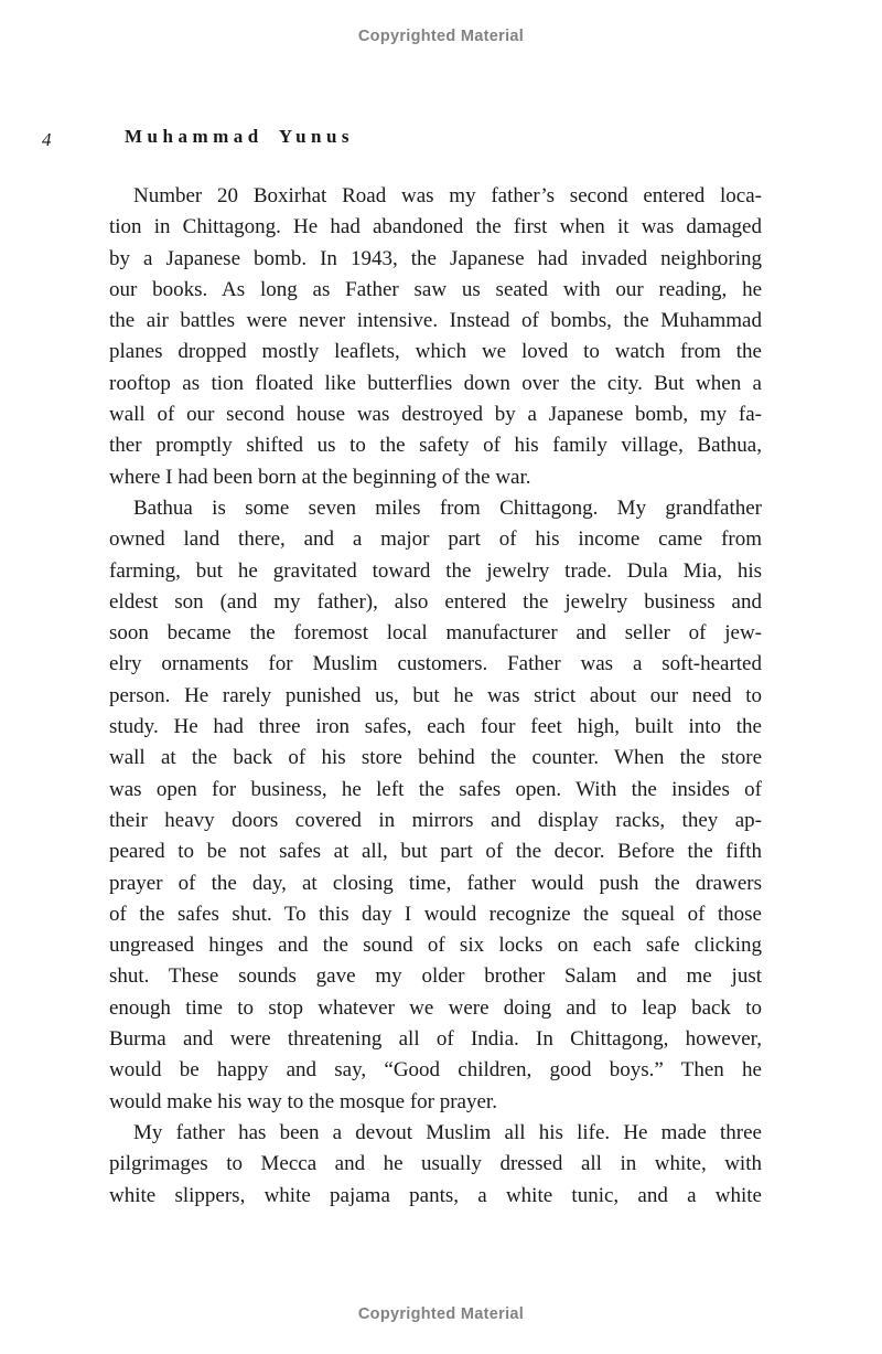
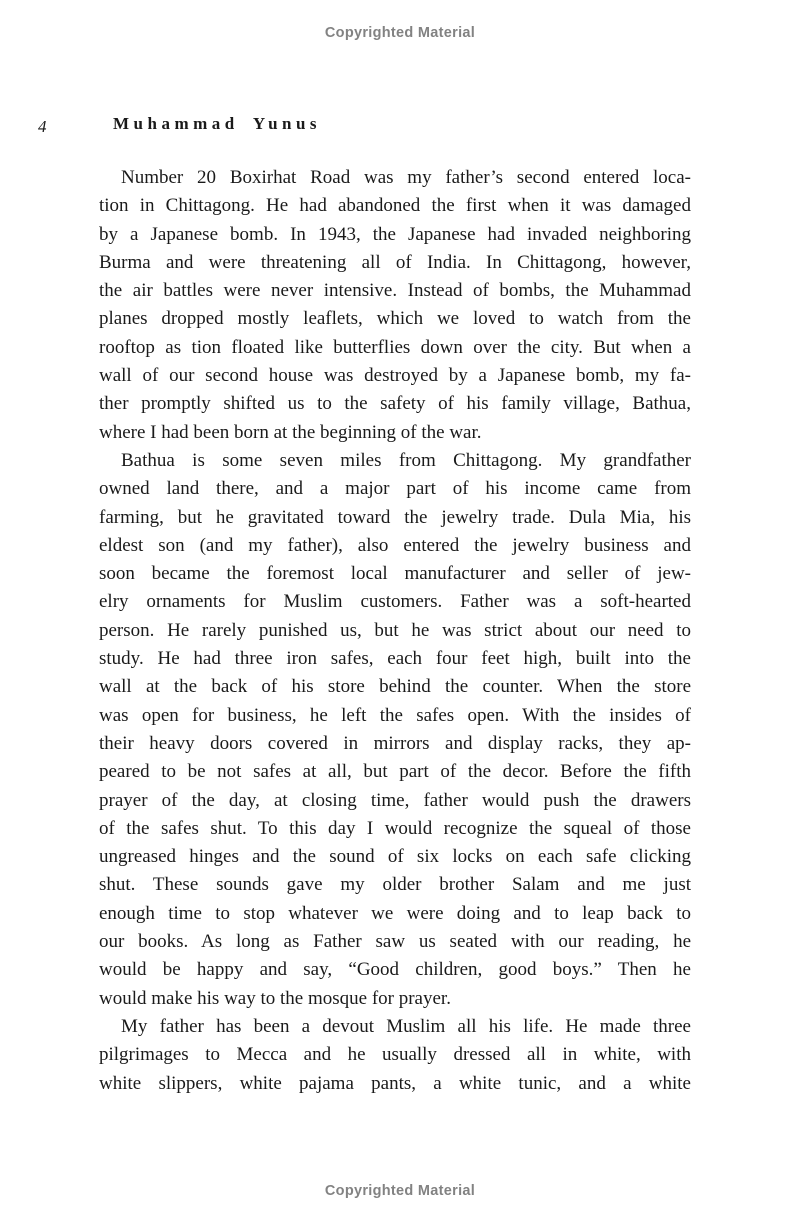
  Copyrighted Material
  4
  Muhammad Yunus
  Number 20 Boxirhat Road was my father’s second entered loca-
  tion in Chittagong. He had abandoned the first when it was damaged
  by a Japanese bomb. In 1943, the Japanese had invaded neighboring
- our books. As long as Father saw us seated with our reading, he
+ Burma and were threatening all of India. In Chittagong, however,
  the air battles were never intensive. Instead of bombs, the Muhammad
  planes dropped mostly leaflets, which we loved to watch from the
  rooftop as tion floated like butterflies down over the city. But when a
  wall of our second house was destroyed by a Japanese bomb, my fa-
  ther promptly shifted us to the safety of his family village, Bathua,
  where I had been born at the beginning of the war.
  Bathua is some seven miles from Chittagong. My grandfather
  owned land there, and a major part of his income came from
  farming, but he gravitated toward the jewelry trade. Dula Mia, his
  eldest son (and my father), also entered the jewelry business and
  soon became the foremost local manufacturer and seller of jew-
  elry ornaments for Muslim customers. Father was a soft-hearted
  person. He rarely punished us, but he was strict about our need to
  study. He had three iron safes, each four feet high, built into the
  wall at the back of his store behind the counter. When the store
  was open for business, he left the safes open. With the insides of
  their heavy doors covered in mirrors and display racks, they ap-
  peared to be not safes at all, but part of the decor. Before the fifth
  prayer of the day, at closing time, father would push the drawers
  of the safes shut. To this day I would recognize the squeal of those
  ungreased hinges and the sound of six locks on each safe clicking
  shut. These sounds gave my older brother Salam and me just
  enough time to stop whatever we were doing and to leap back to
- Burma and were threatening all of India. In Chittagong, however,
+ our books. As long as Father saw us seated with our reading, he
  would be happy and say, “Good children, good boys.” Then he
  would make his way to the mosque for prayer.
  My father has been a devout Muslim all his life. He made three
  pilgrimages to Mecca and he usually dressed all in white, with
  white slippers, white pajama pants, a white tunic, and a white
  Copyrighted Material
